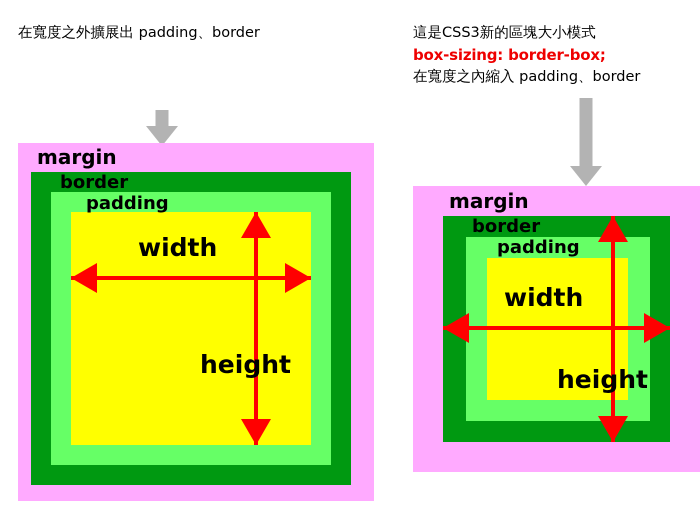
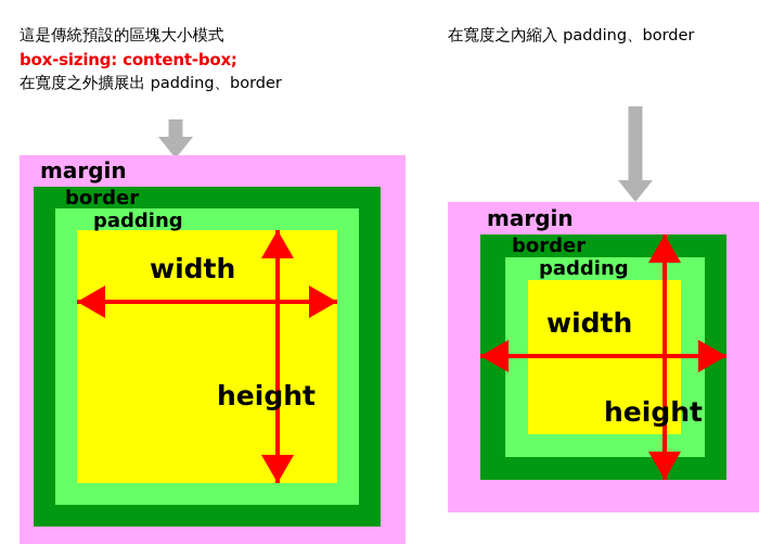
+ 這是傳統預設的區塊大小模式
+ box-sizing: content-box;
  在寬度之外擴展出 padding、border
  margin
  border
  padding
  width
  height
- 這是CSS3新的區塊大小模式
- box-sizing: border-box;
  在寬度之內縮入 padding、border
  margin
  border
  padding
  width
  height
